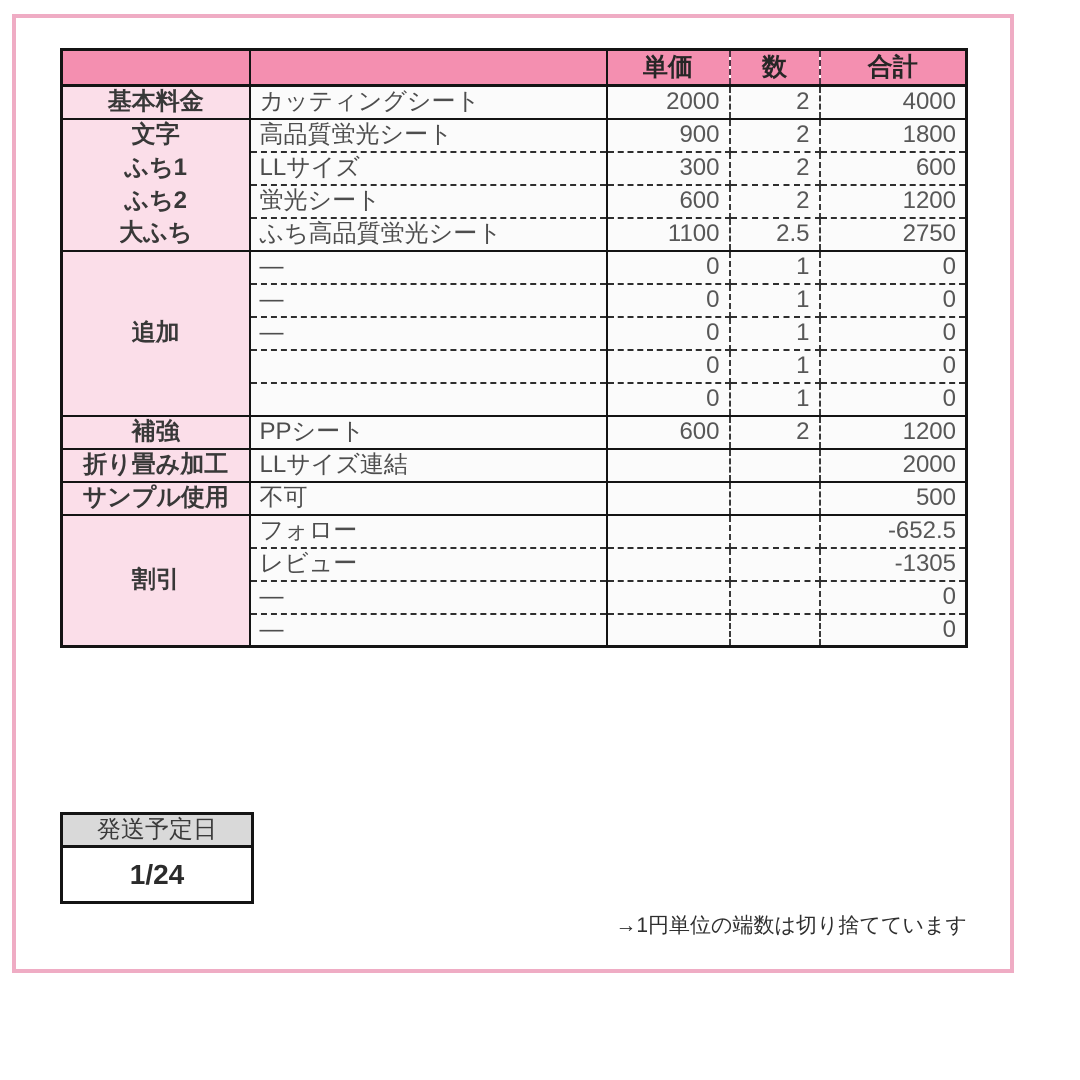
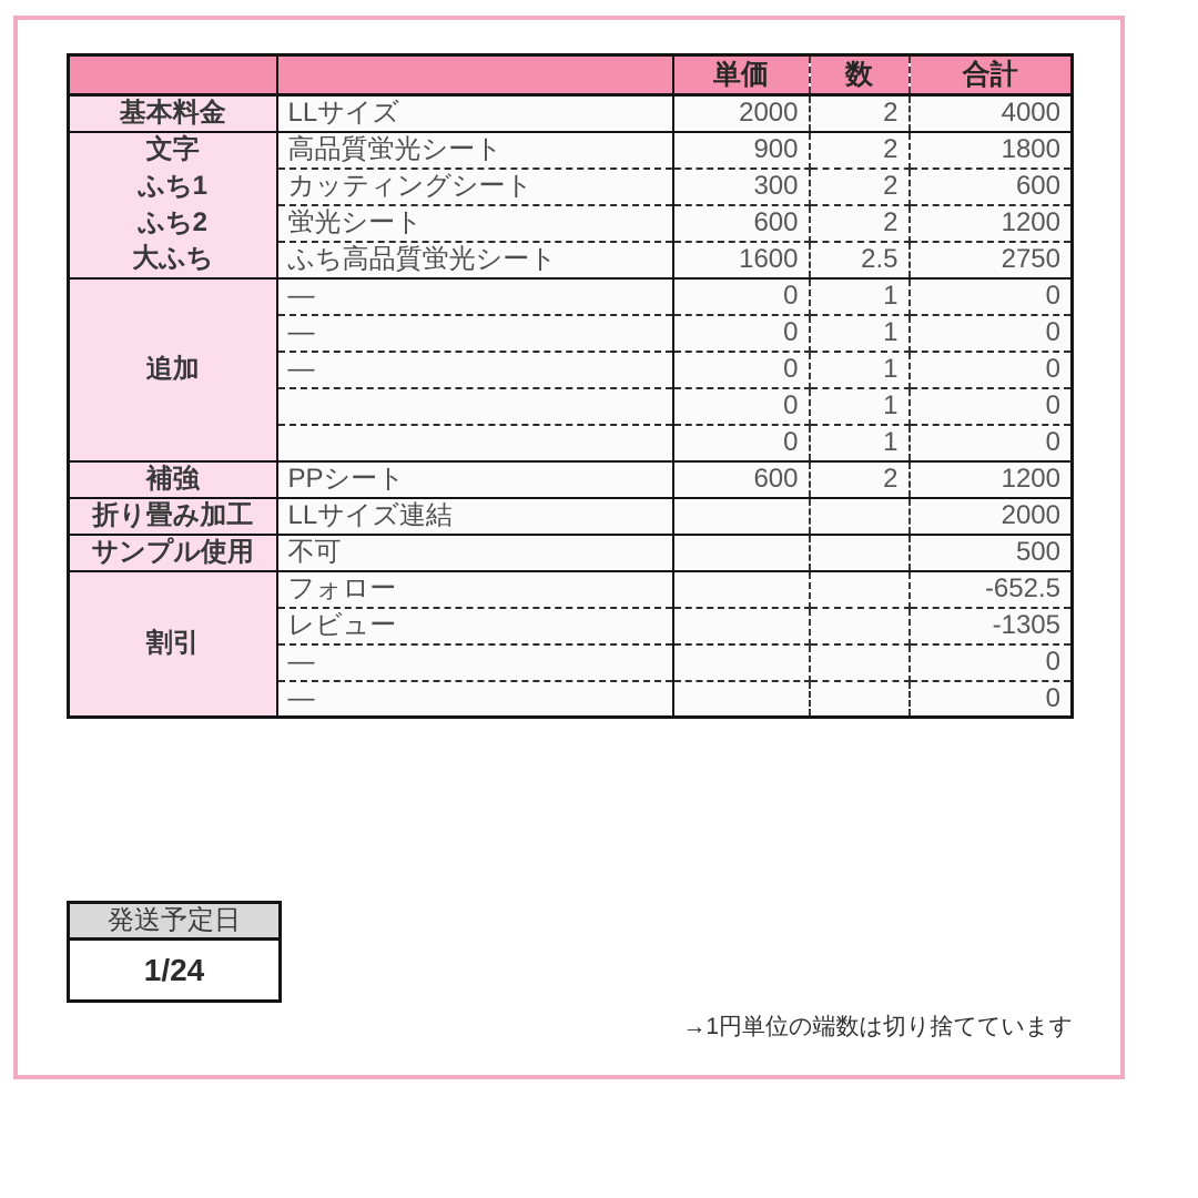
  		単価	数	合計
- 基本料金	カッティングシート	2000	2	4000
+ 基本料金	LLサイズ	2000	2	4000
  文字	高品質蛍光シート	900	2	1800
- ふち1	LLサイズ	300	2	600
+ ふち1	カッティングシート	300	2	600
  ふち2	蛍光シート	600	2	1200
- 大ふち	ふち高品質蛍光シート	1100	2.5	2750
+ 大ふち	ふち高品質蛍光シート	1600	2.5	2750
  追加	—	0	1	0
  —	0	1	0
  —	0	1	0
  	0	1	0
  	0	1	0
  補強	PPシート	600	2	1200
  折り畳み加工	LLサイズ連結			2000
  サンプル使用	不可			500
  割引	フォロー			-652.5
  レビュー			-1305
  —			0
  —			0
  →1円単位の端数は切り捨てています
  発送予定日
  1/24
